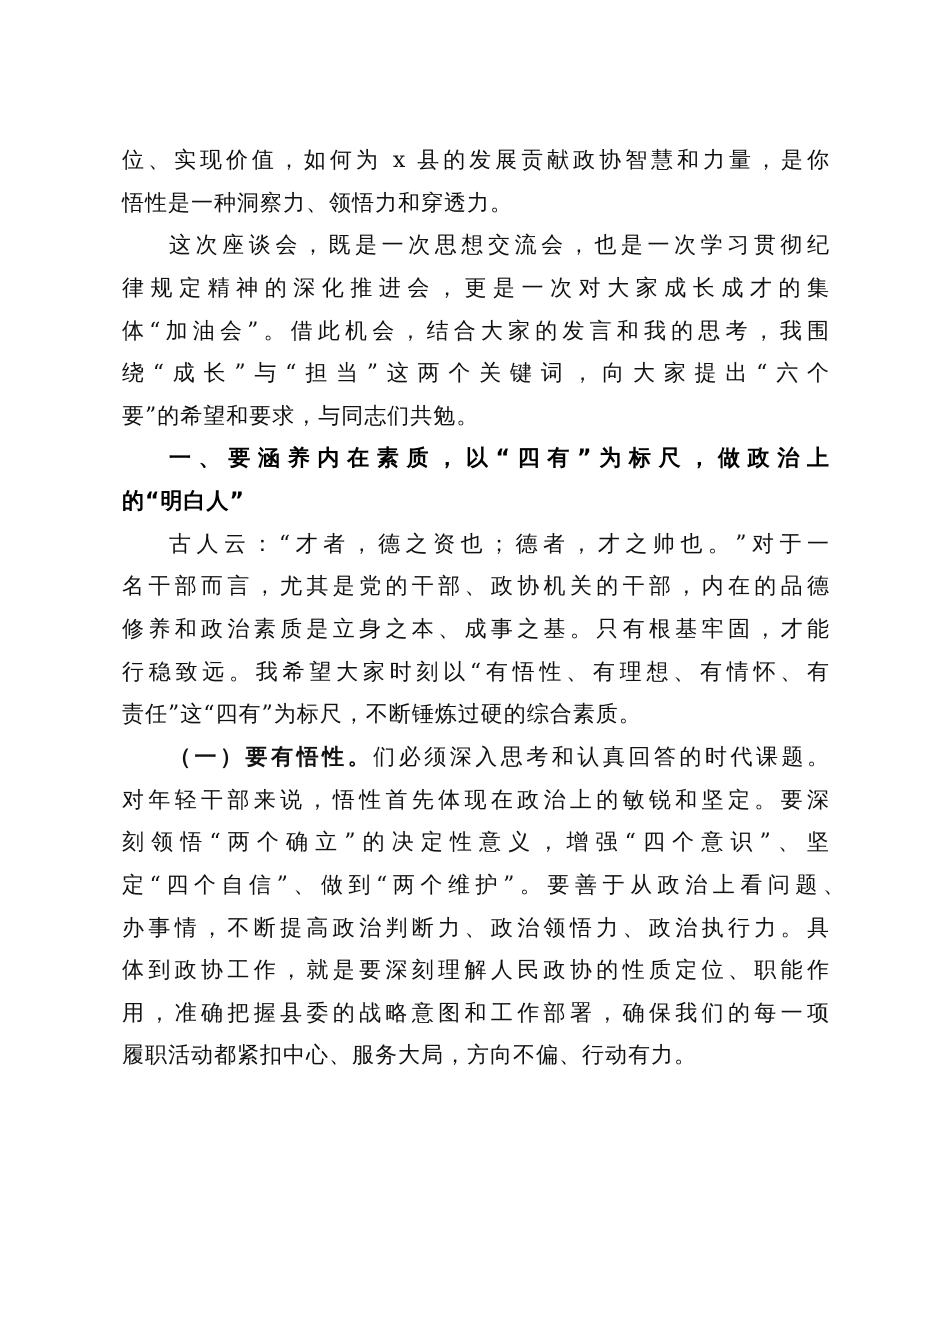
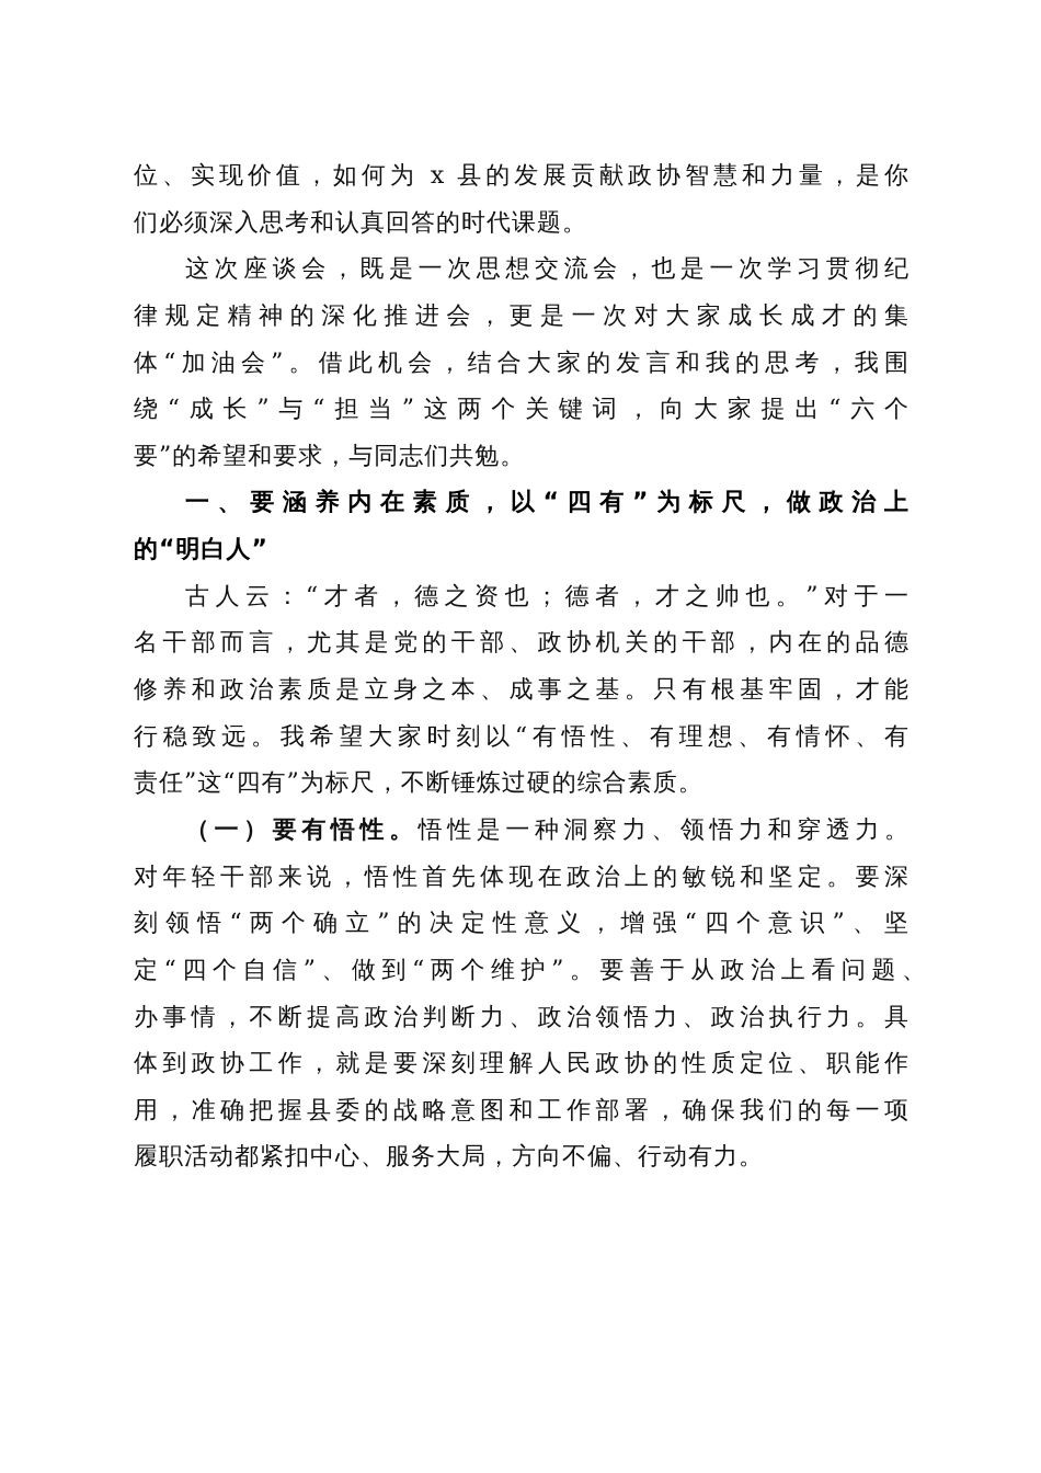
  位、实现价值，如何为 x 县的发展贡献政协智慧和力量，是你
- 悟性是一种洞察力、领悟力和穿透力。
+ 们必须深入思考和认真回答的时代课题。
  这次座谈会，既是一次思想交流会，也是一次学习贯彻纪
  律规定精神的深化推进会，更是一次对大家成长成才的集
  体“加油会”。借此机会，结合大家的发言和我的思考，我围
  绕“成长”与“担当”这两个关键词，向大家提出“六个
  要”的希望和要求，与同志们共勉。
  一、要涵养内在素质，以“四有”为标尺，做政治上
  的“明白人”
  古人云：“才者，德之资也；德者，才之帅也。”对于一
  名干部而言，尤其是党的干部、政协机关的干部，内在的品德
  修养和政治素质是立身之本、成事之基。只有根基牢固，才能
  行稳致远。我希望大家时刻以“有悟性、有理想、有情怀、有
  责任”这“四有”为标尺，不断锤炼过硬的综合素质。
- （一）要有悟性。们必须深入思考和认真回答的时代课题。
+ （一）要有悟性。悟性是一种洞察力、领悟力和穿透力。
  对年轻干部来说，悟性首先体现在政治上的敏锐和坚定。要深
  刻领悟“两个确立”的决定性意义，增强“四个意识”、坚
  定“四个自信”、做到“两个维护”。要善于从政治上看问题、
  办事情，不断提高政治判断力、政治领悟力、政治执行力。具
  体到政协工作，就是要深刻理解人民政协的性质定位、职能作
  用，准确把握县委的战略意图和工作部署，确保我们的每一项
  履职活动都紧扣中心、服务大局，方向不偏、行动有力。
